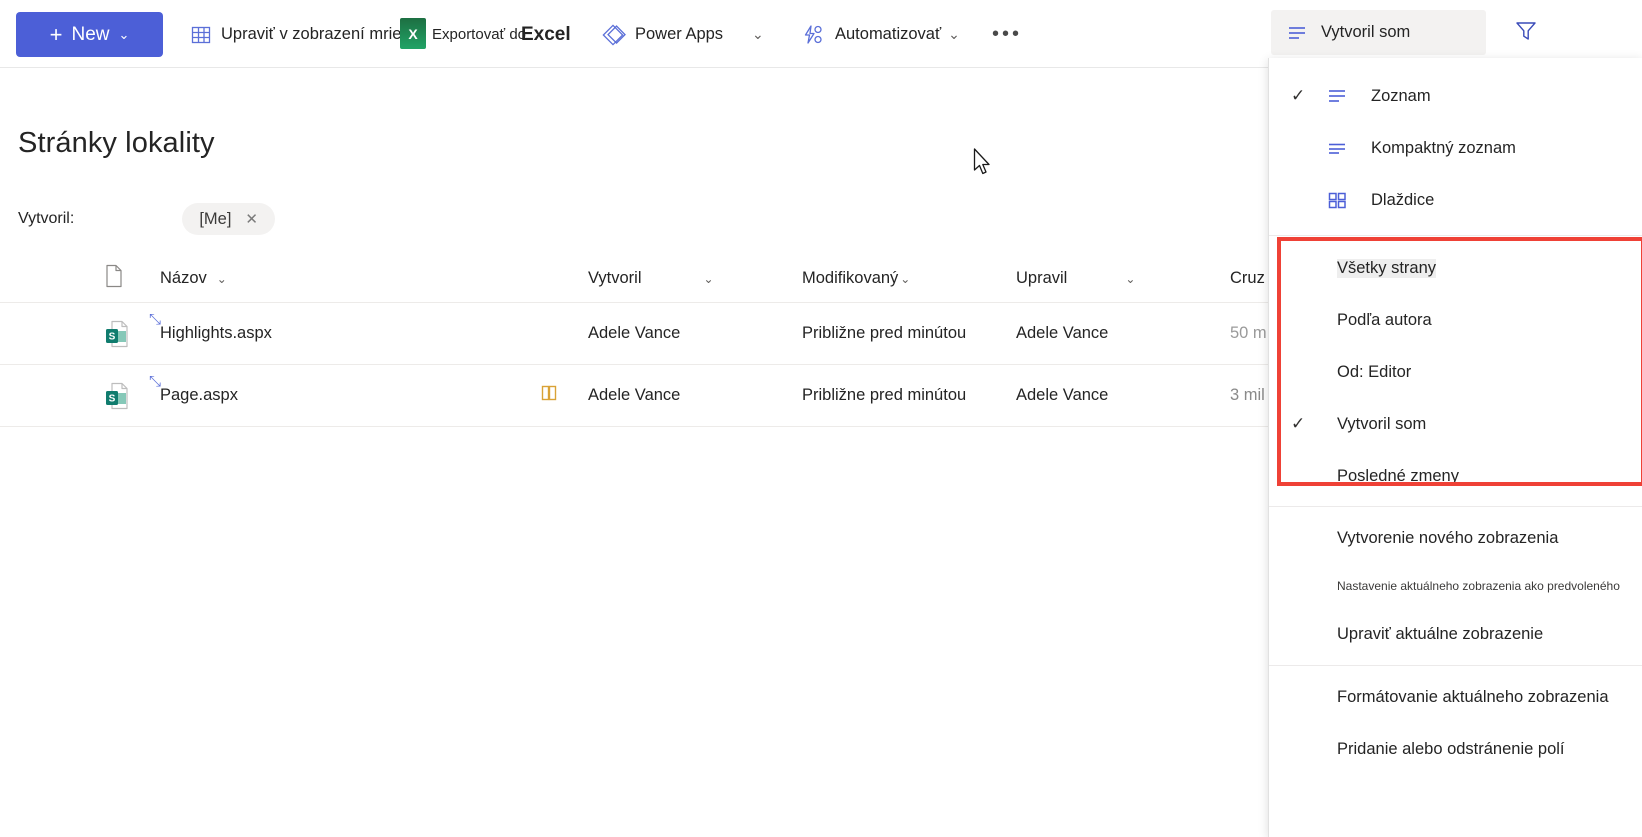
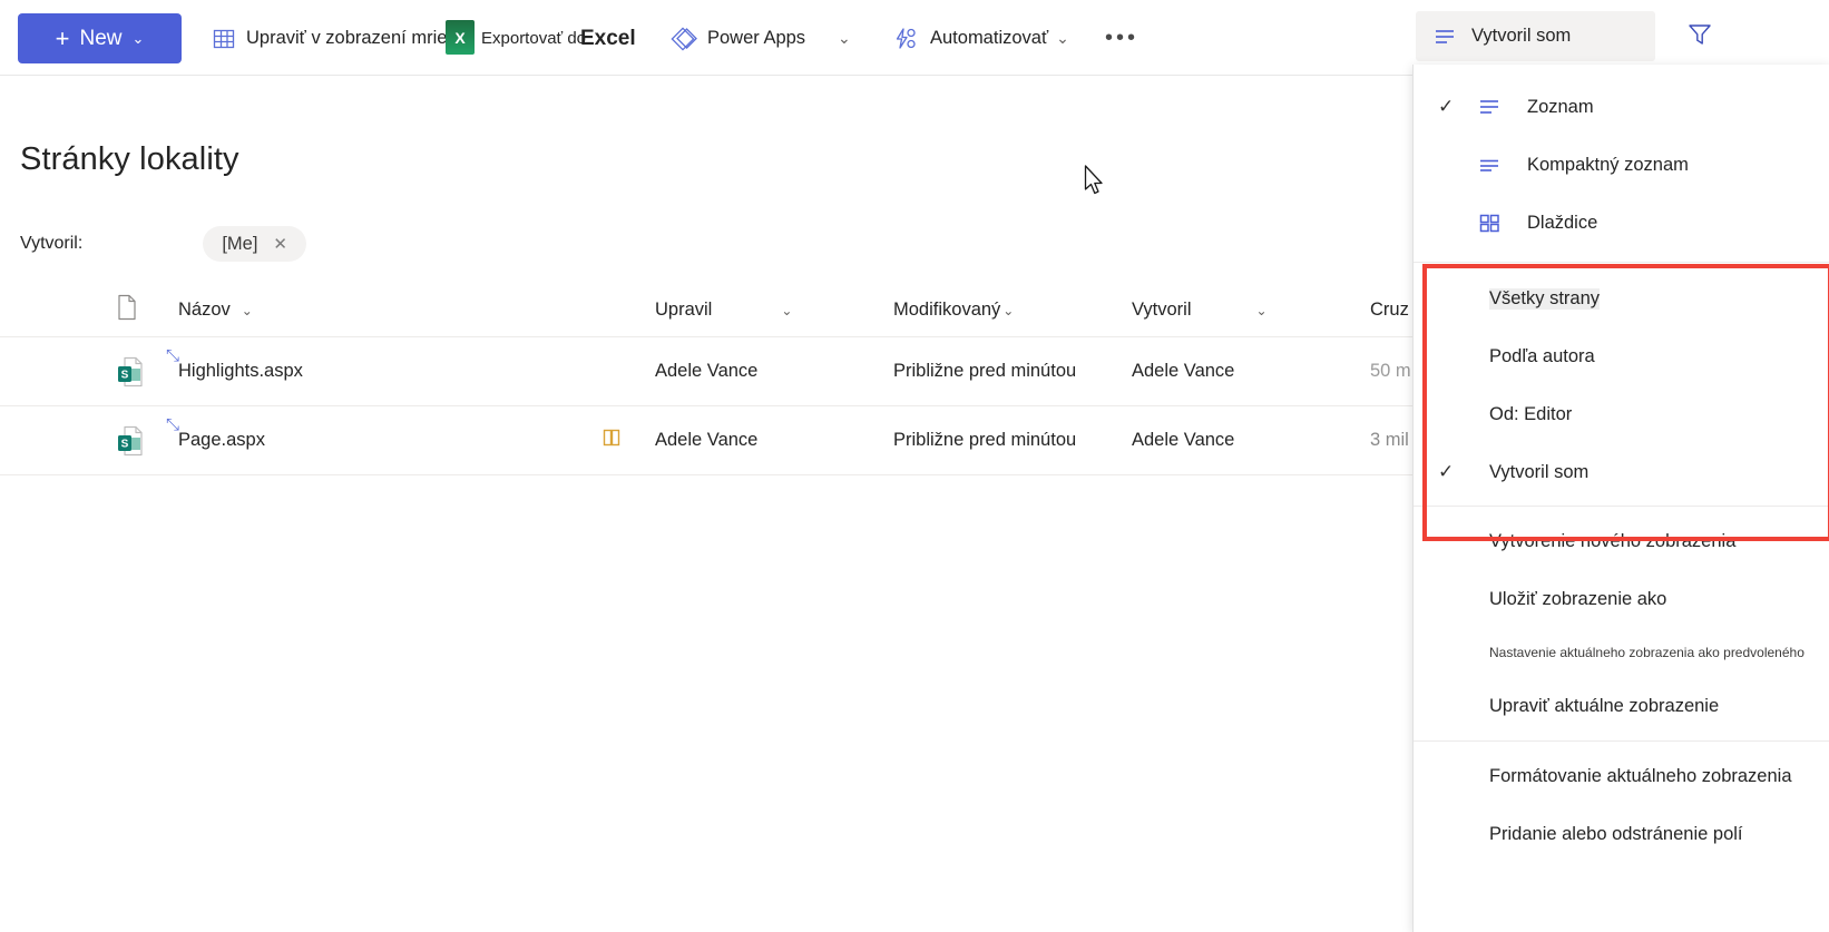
  +
  New
  ⌄
  Upraviť v zobrazení mrie
  Exportovať do
  Excel
  X
  Power Apps
  ⌄
  Automatizovať
  ⌄
  •••
  Vytvoril som
  Stránky lokality
  Vytvoril:
  [Me]
  ✕
  Názov
  ⌄
- Vytvoril
+ Upravil
  ⌄
  Modifikovaný
  ⌄
- Upravil
+ Vytvoril
  ⌄
  Cruz
  S
  ⤡
  Highlights.aspx
  Adele Vance
  Približne pred minútou
  Adele Vance
  50 m
  S
  ⤡
  Page.aspx
  Adele Vance
  Približne pred minútou
  Adele Vance
  3 mil
  ✓
  Zoznam
  Kompaktný zoznam
  Dlaždice
  Všetky strany
  Podľa autora
  Od: Editor
  ✓
  Vytvoril som
- Posledné zmeny
  Vytvorenie nového zobrazenia
+ Uložiť zobrazenie ako
  Nastavenie aktuálneho zobrazenia ako predvoleného
  Upraviť aktuálne zobrazenie
  Formátovanie aktuálneho zobrazenia
  Pridanie alebo odstránenie polí
